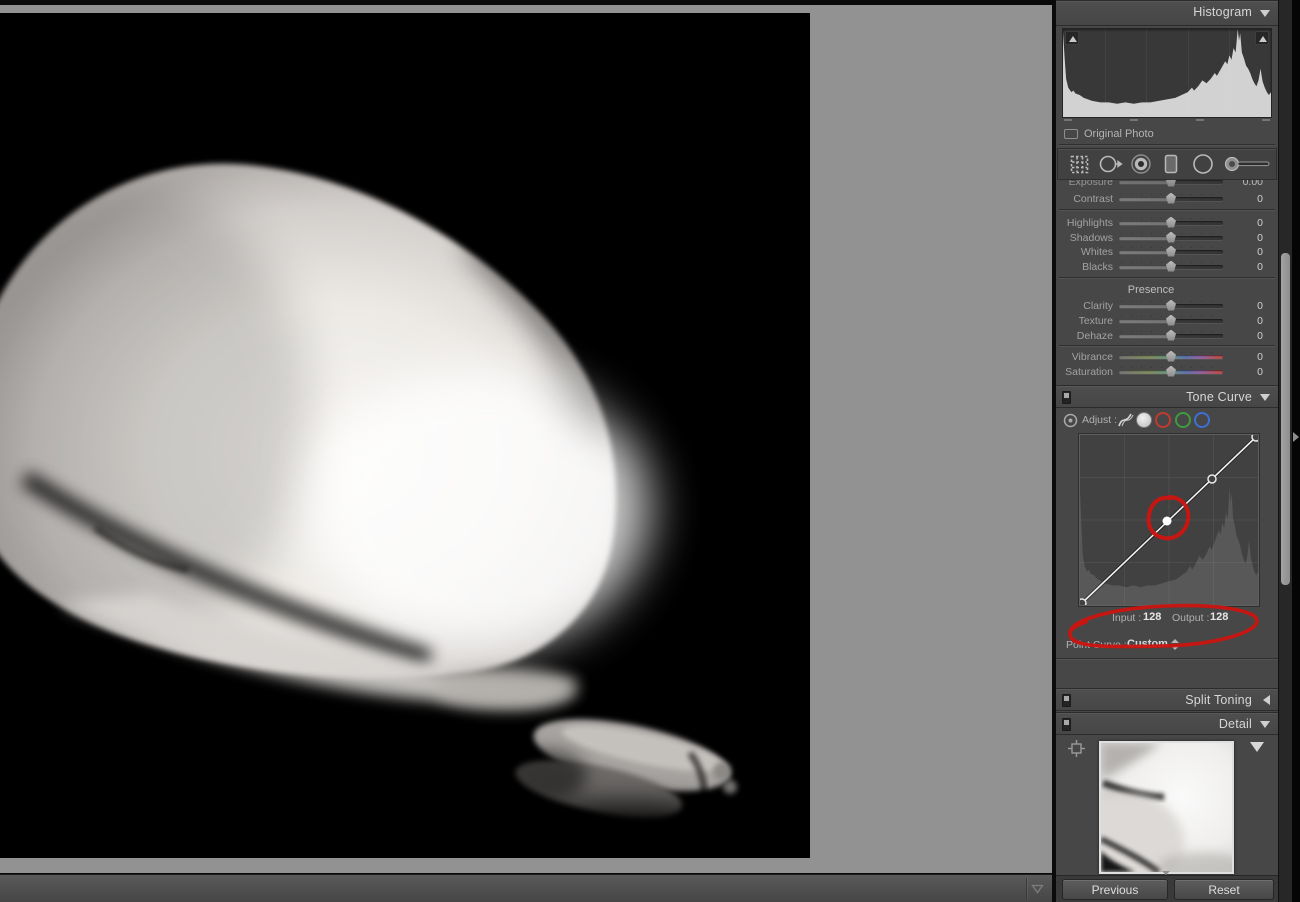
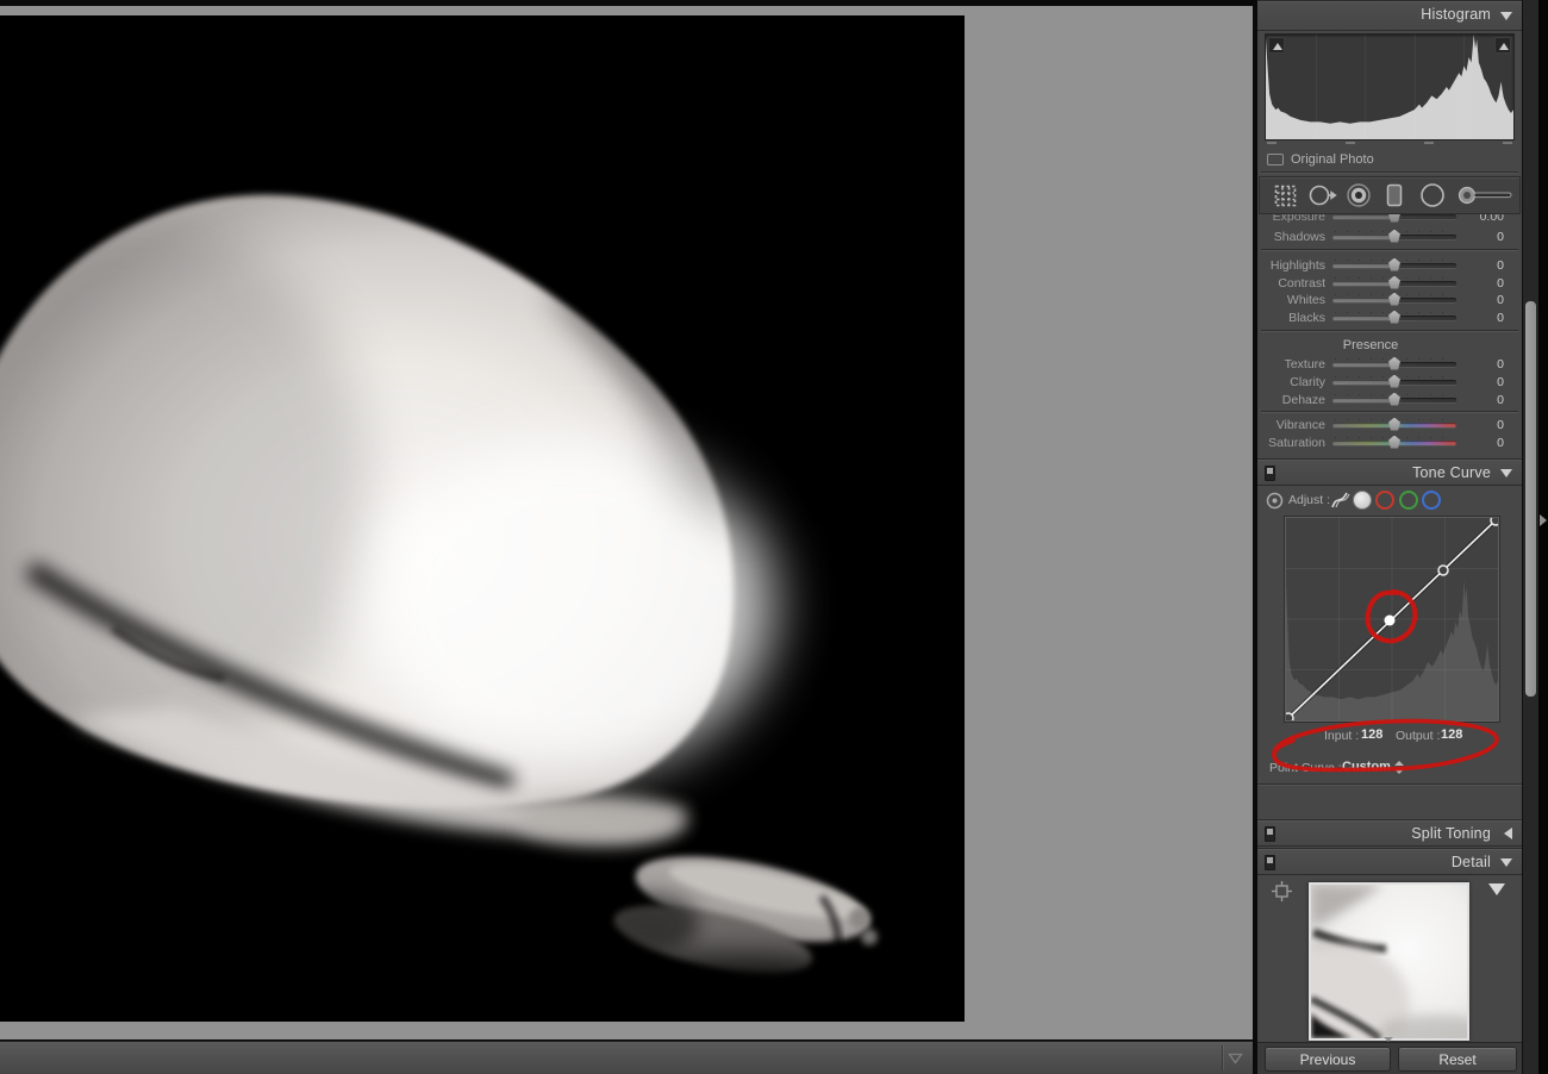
  Histogram
  Original Photo
  Exposure
  0.00
- Contrast
+ Shadows
  0
  Highlights
  0
- Shadows
+ Contrast
  0
  Whites
  0
  Blacks
  0
  Presence
- Clarity
+ Texture
  0
- Texture
+ Clarity
  0
  Dehaze
  0
  Vibrance
  0
  Saturation
  0
  Tone Curve
  Adjust :
  Input :
  128
  Output :
  128
  Custom
  Split Toning
  Detail
  Previous
  Reset
